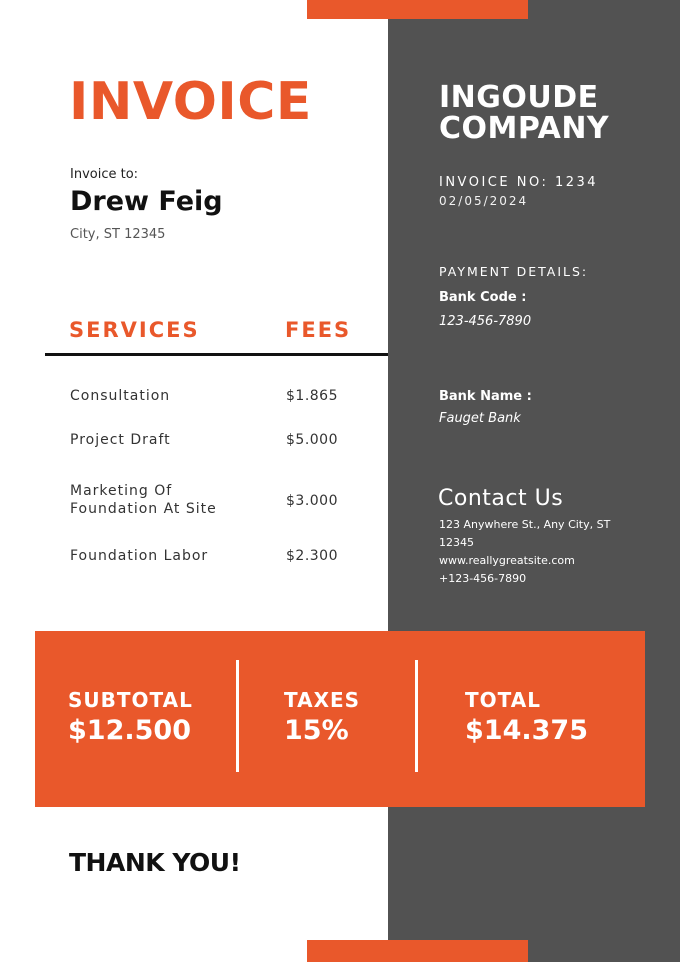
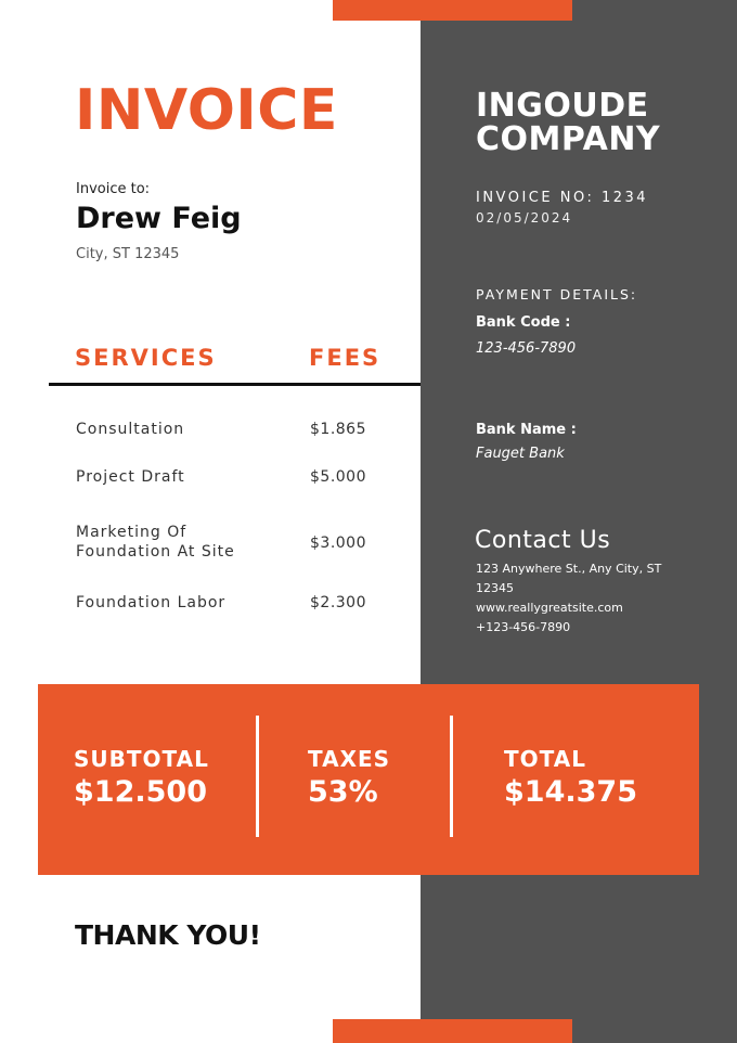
  INVOICE
  Invoice to:
  Drew Feig
  City, ST 12345
  SERVICES
  FEES
  Consultation
  $1.865
  Project Draft
  $5.000
  Marketing Of
  Foundation At Site
  $3.000
  Foundation Labor
  $2.300
  INGOUDE
  COMPANY
  INVOICE NO: 1234
  02/05/2024
  PAYMENT DETAILS:
  Bank Code :
  123-456-7890
  Bank Name :
  Fauget Bank
  Contact Us
  123 Anywhere St., Any City, ST
  12345
  www.reallygreatsite.com
  +123-456-7890
  SUBTOTAL
  $12.500
  TAXES
- 15%
+ 53%
  TOTAL
  $14.375
  THANK YOU!
